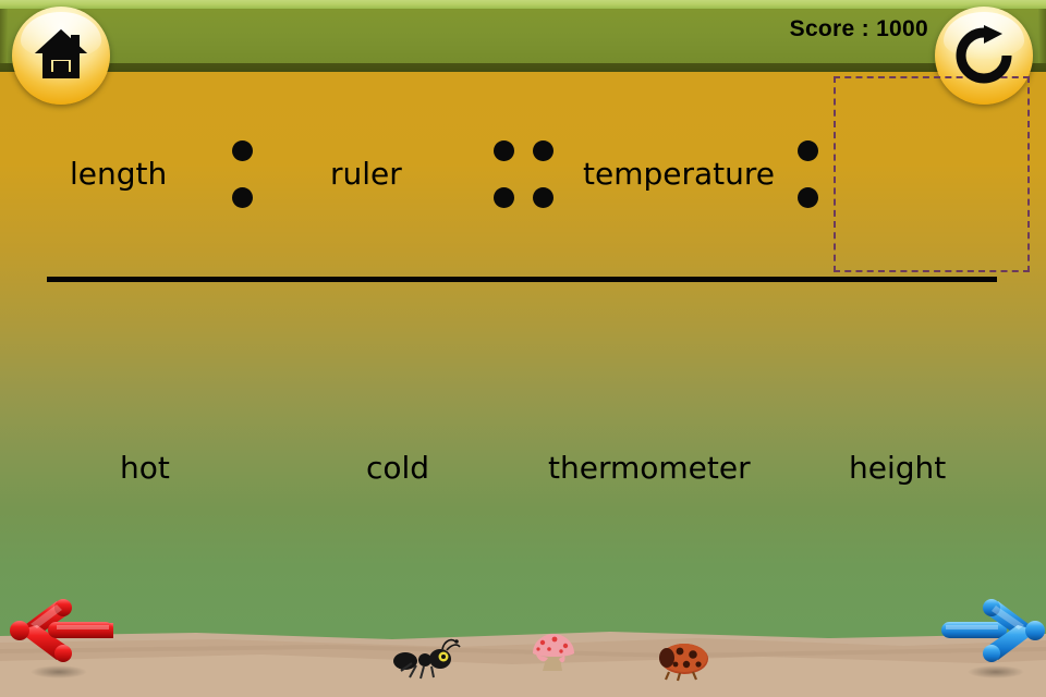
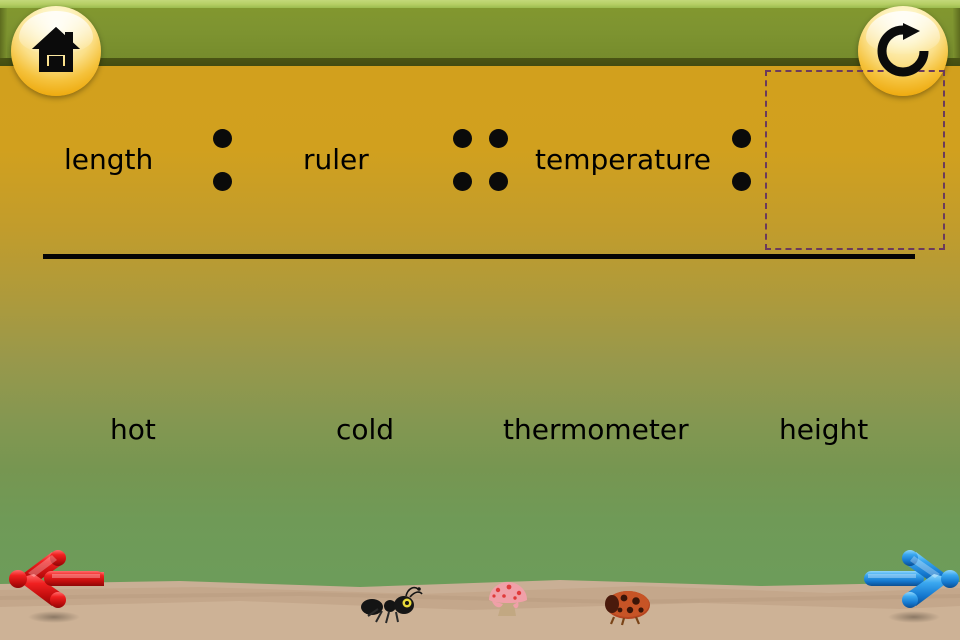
- Score : 1000
  length
  ruler
  temperature
  hot
  cold
  thermometer
  height
